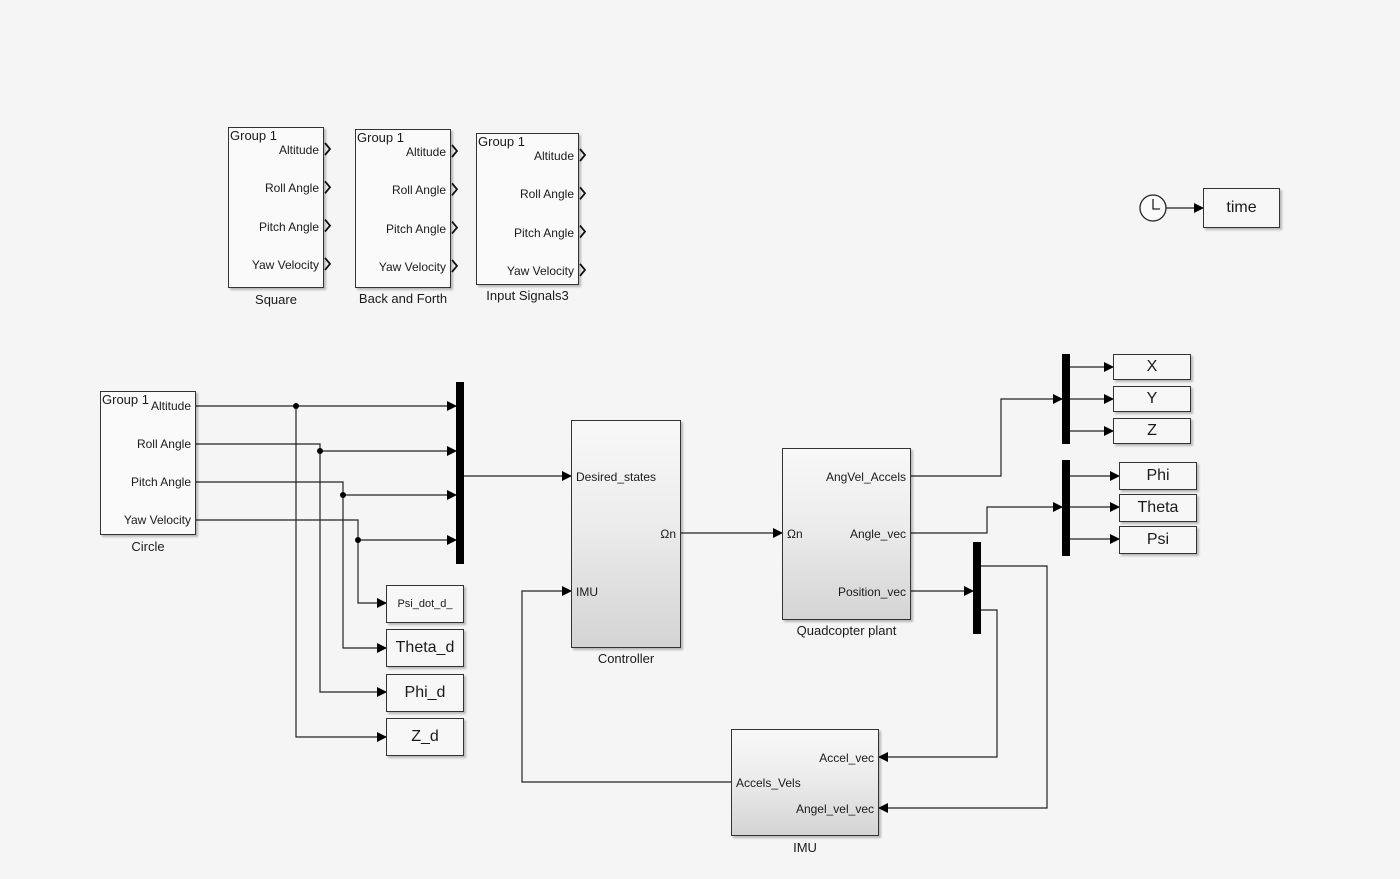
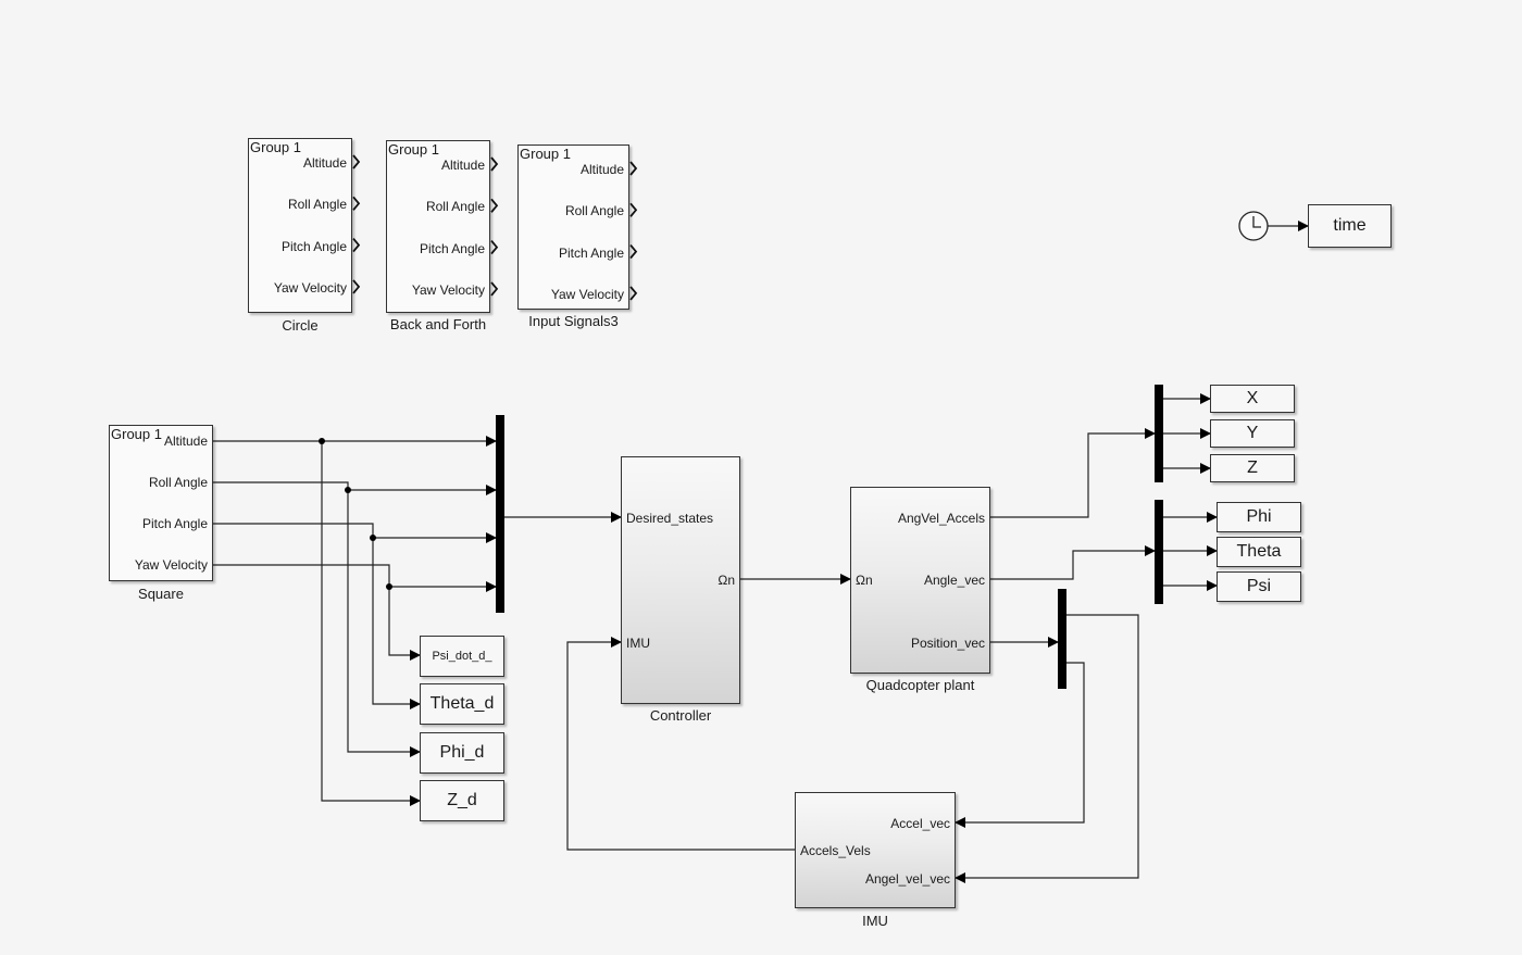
  Group 1
  Altitude
  Roll Angle
  Pitch Angle
  Yaw Velocity
  Group 1
  Altitude
  Roll Angle
  Pitch Angle
  Yaw Velocity
  Group 1
  Altitude
  Roll Angle
  Pitch Angle
  Yaw Velocity
  Group 1
  Altitude
  Roll Angle
  Pitch Angle
  Yaw Velocity
  time
  Desired_states
  IMU
  Ωn
  Controller
  Ωn
  AngVel_Accels
  Angle_vec
  Position_vec
  Quadcopter plant
  Accel_vec
  Angel_vel_vec
  Accels_Vels
  IMU
  Psi_dot_d_
  Theta_d
  Phi_d
  Z_d
  X
  Y
  Z
  Phi
  Theta
  Psi
- Square
+ Circle
  Back and Forth
  Input Signals3
- Circle
+ Square
